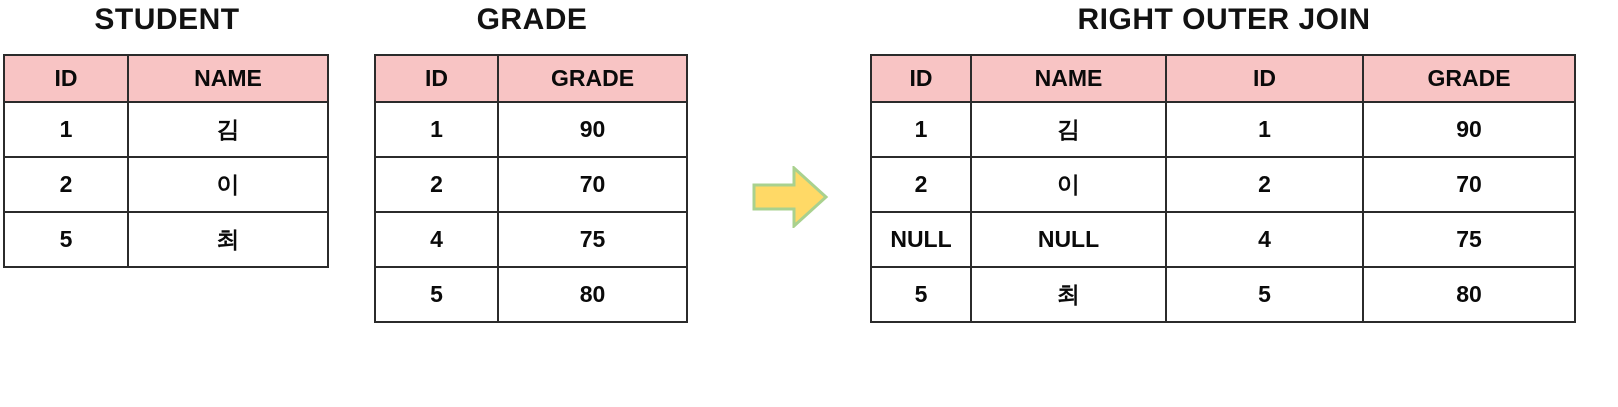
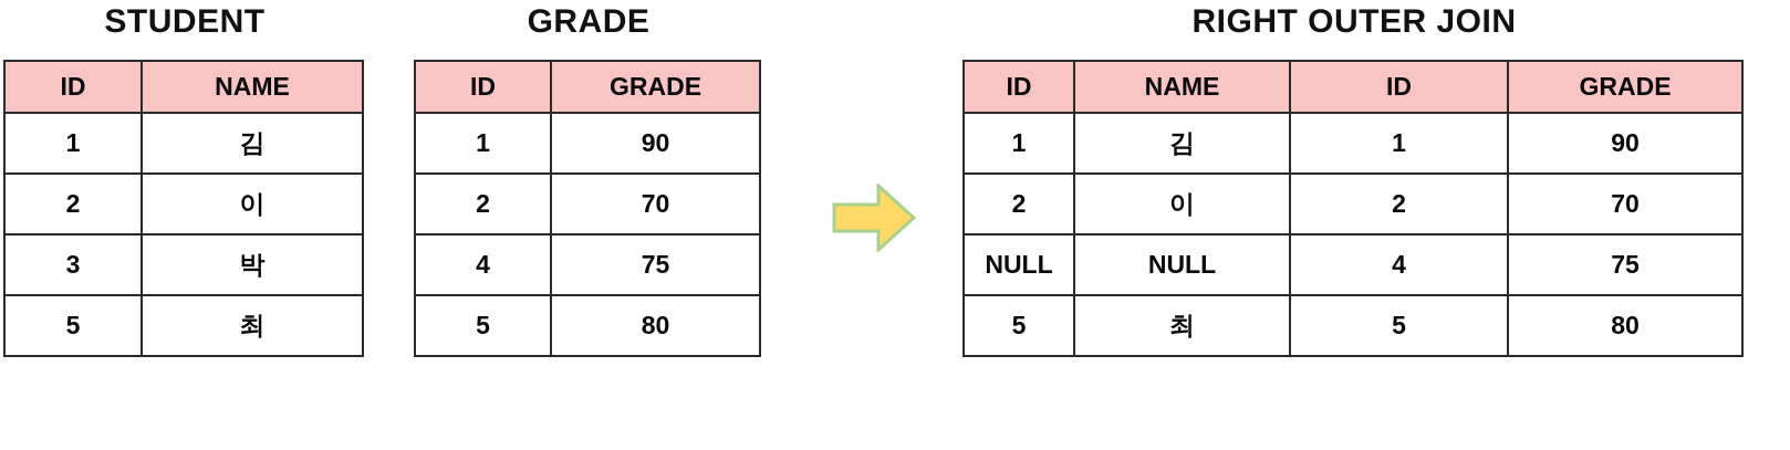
  STUDENT
  ID	NAME
  1	김
  2	이
+ 3	박
  5	최
  GRADE
  ID	GRADE
  1	90
  2	70
  4	75
  5	80
  RIGHT OUTER JOIN
  ID	NAME	ID	GRADE
  1	김	1	90
  2	이	2	70
  NULL	NULL	4	75
  5	최	5	80
